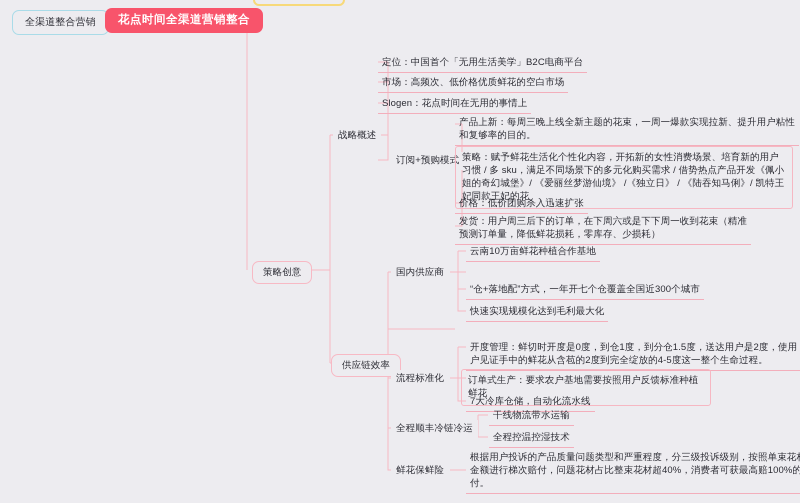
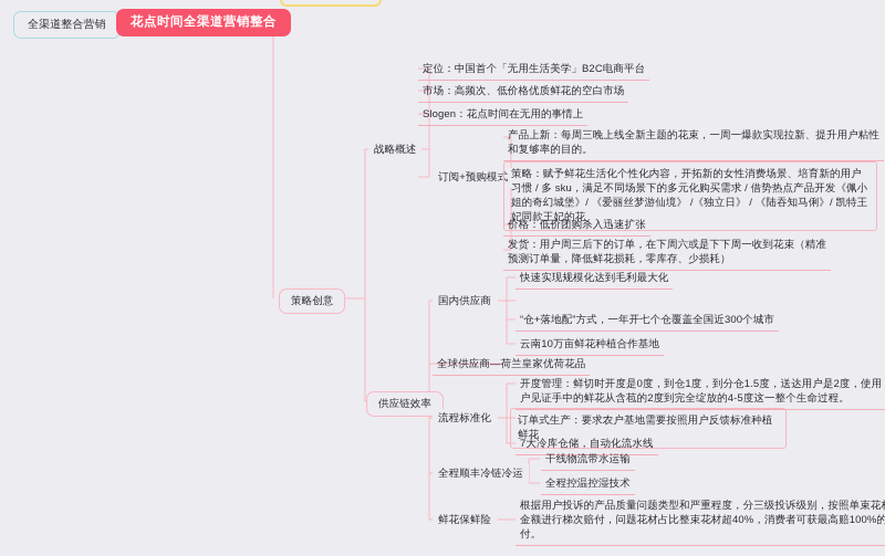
  全渠道整合营销
  花点时间全渠道营销整合
  策略创意
  战略概述
  供应链效率
  订阅+预购模式
  国内供应商
+ 全球供应商—荷兰皇家优荷花品
  流程标准化
  全程顺丰冷链冷运
  鲜花保鲜险
  定位：中国首个「无用生活美学」B2C电商平台
  市场：高频次、低价格优质鲜花的空白市场
  Slogen：花点时间在无用的事情上
  产品上新：每周三晚上线全新主题的花束，一周一爆款实现拉新、提升用户粘性
  和复够率的目的。
  策略：赋予鲜花生活化个性化内容，开拓新的女性消费场景、培育新的用户习惯 / 多 sku，满足不同场景下的多元化购买需求 / 借势热点产品开发《佩小姐的奇幻城堡》/ 《爱丽丝梦游仙境》 /《独立日》 / 《陆吞知马俐》/ 凯特王妃同款王妃的花
  价格：低价团购杀入迅速扩张
  发货：用户周三后下的订单，在下周六或是下下周一收到花束（精准
  预测订单量，降低鲜花损耗，零库存、少损耗）
- 云南10万亩鲜花种植合作基地
+ 快速实现规模化达到毛利最大化
  “仓+落地配”方式，一年开七个仓覆盖全国近300个城市
- 快速实现规模化达到毛利最大化
+ 云南10万亩鲜花种植合作基地
  开度管理：鲜切时开度是0度，到仓1度，到分仓1.5度，送达用户是2度，使用
  户见证手中的鲜花从含苞的2度到完全绽放的4-5度这一整个生命过程。
  订单式生产：要求农户基地需要按照用户反馈标准种植鲜花
  7大冷库仓储，自动化流水线
  干线物流带水运输
  全程控温控湿技术
  根据用户投诉的产品质量问题类型和严重程度，分三级投诉级别，按照单束花
  金额进行梯次赔付，问题花材占比整束花材超40%，消费者可获最高赔100%的
  付。
